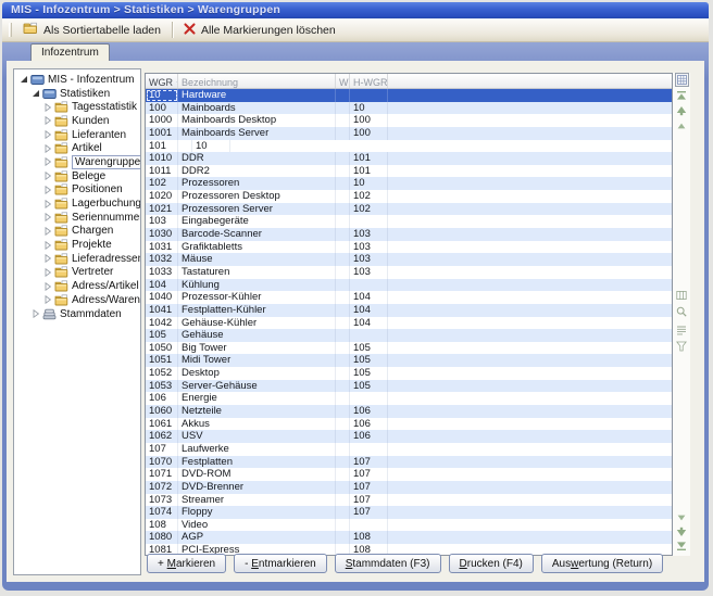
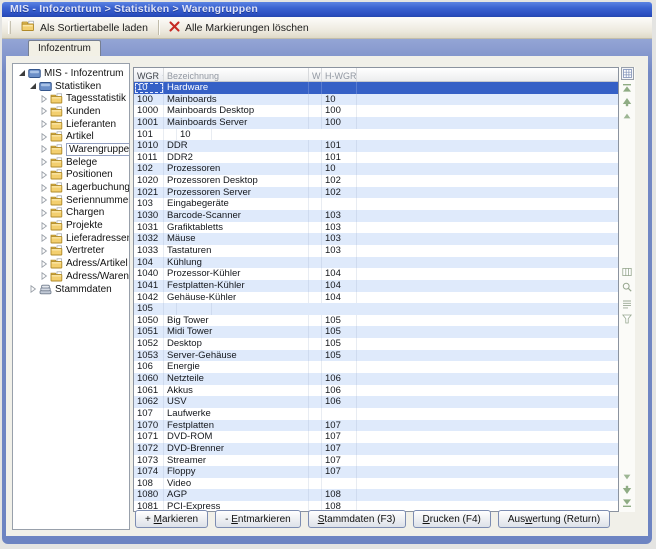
  MIS - Infozentrum > Statistiken > Warengruppen
  Als Sortiertabelle laden
  Alle Markierungen löschen
  Infozentrum
  MIS - Infozentrum
  Statistiken
  Tagesstatistik
  Kunden
  Lieferanten
  Artikel
  Warengruppe
  Belege
  Positionen
  Lagerbuchung
  Seriennumme
  Chargen
  Projekte
  Lieferadresse
  Vertreter
  Adress/Artikel
  Stammdaten
  WGR
  Bezeichnung
  W
  H-WGR
  10
  Hardware
  100
  Mainboards
  10
  1000
  Mainboards Desktop
  100
  1001
  Mainboards Server
  100
  101
  10
  1010
  DDR
  101
  1011
  DDR2
  101
  102
  Prozessoren
  10
  1020
  Prozessoren Desktop
  102
  1021
  Prozessoren Server
  102
  103
  Eingabegeräte
  1030
  Barcode-Scanner
  103
  1031
  Grafiktabletts
  103
  1032
  Mäuse
  103
  1033
  Tastaturen
  103
  104
  Kühlung
  1040
  Prozessor-Kühler
  104
  1041
  Festplatten-Kühler
  104
  1042
  Gehäuse-Kühler
  104
  105
- Gehäuse
  1050
  Big Tower
  105
  1051
  Midi Tower
  105
  1052
  Desktop
  105
  1053
  Server-Gehäuse
  105
  106
  Energie
  1060
  Netzteile
  106
  1061
  Akkus
  106
  1062
  USV
  106
  107
  Laufwerke
  1070
  Festplatten
  107
  1071
  DVD-ROM
  107
  1072
  DVD-Brenner
  107
  1073
  Streamer
  107
  1074
  Floppy
  107
  108
  Video
  1080
  AGP
  108
  1081
  PCI-Express
  108
  +
  M
  arkieren
  -
  E
  ntmarkieren
  S
  tammdaten (F3)
  D
  rucken (F4)
  Aus
  w
  ertung (Return)
